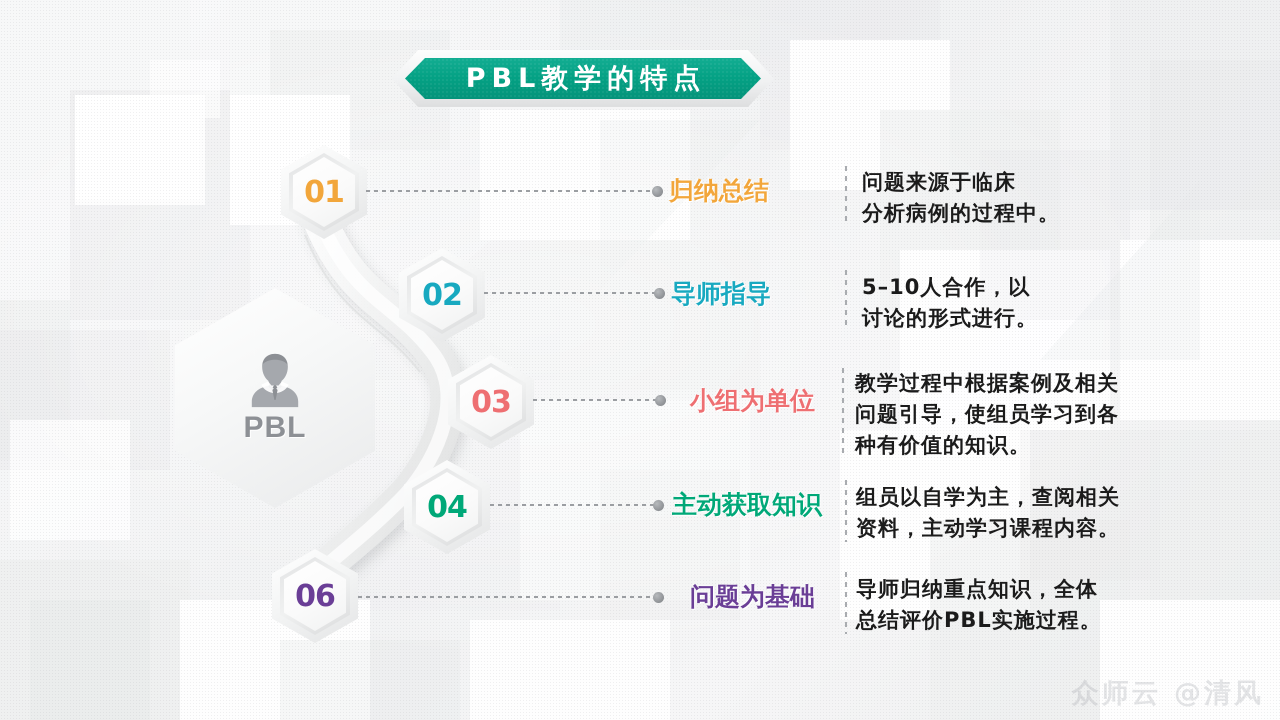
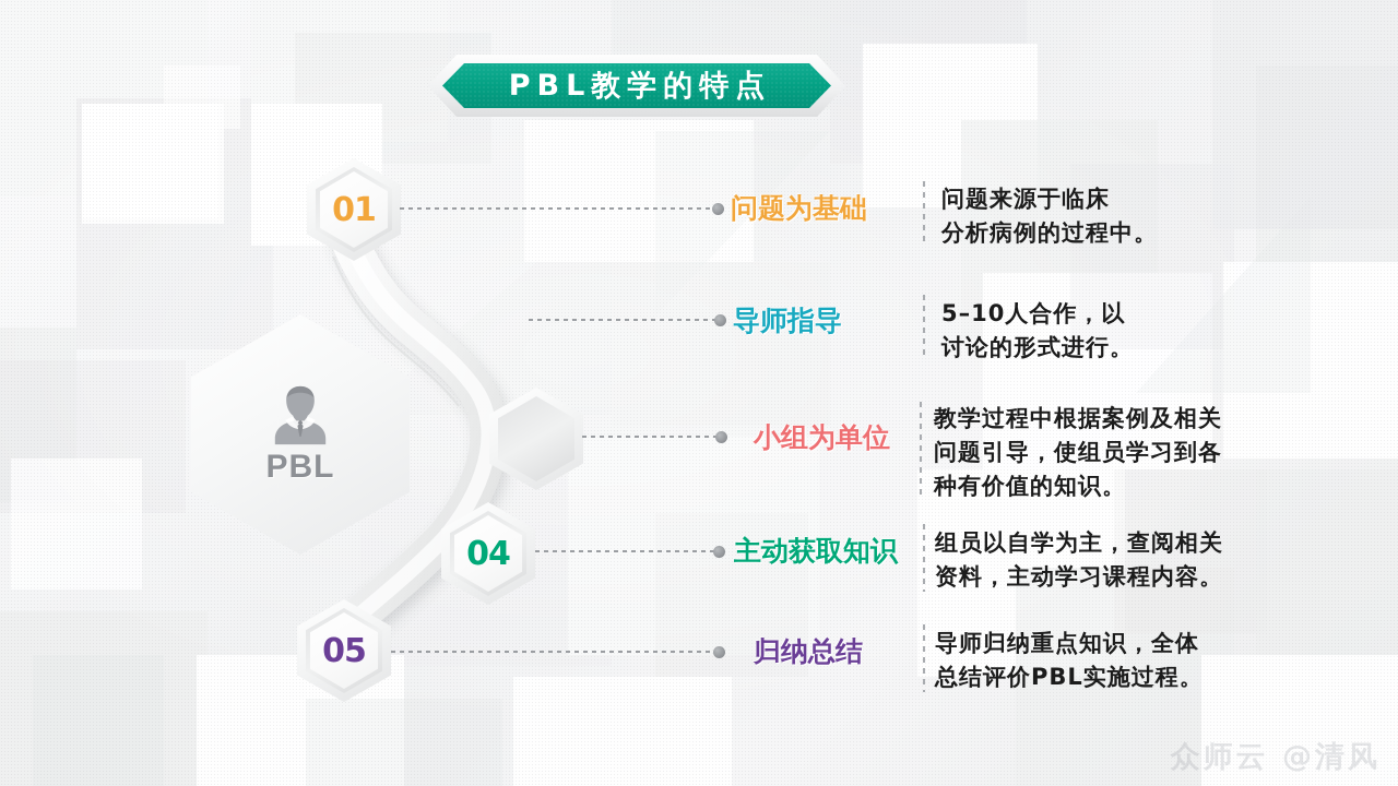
  PBL教学的特点
  PBL
  01
- 02
- 03
  04
- 06
+ 05
- 归纳总结
+ 问题为基础
  问题来源于临床
  分析病例的过程中。
  导师指导
  5–10人合作，以
  讨论的形式进行。
  小组为单位
  教学过程中根据案例及相关
  问题引导，使组员学习到各
  种有价值的知识。
  主动获取知识
  组员以自学为主，查阅相关
  资料，主动学习课程内容。
- 问题为基础
+ 归纳总结
  导师归纳重点知识，全体
  总结评价PBL实施过程。
  众师云 @清风
